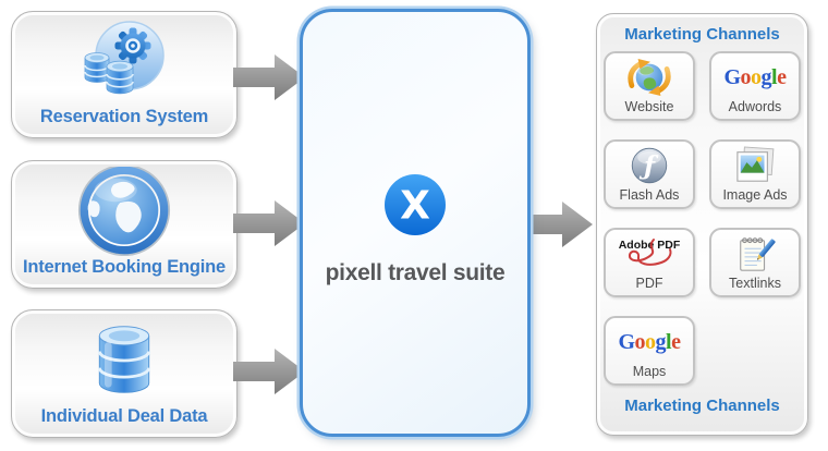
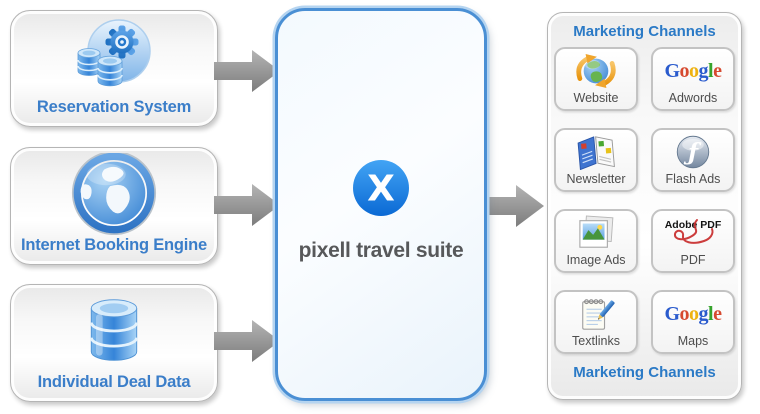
  Reservation System
  Internet Booking Engine
  Individual Deal Data
  X
  pixell travel suite
  Marketing Channels
  Website
  Google
  Adwords
+ Newsletter
  ƒ
  Flash Ads
  Image Ads
  Adob PDF
  PDF
  Textlinks
  Google
  Maps
  Marketing Channels
